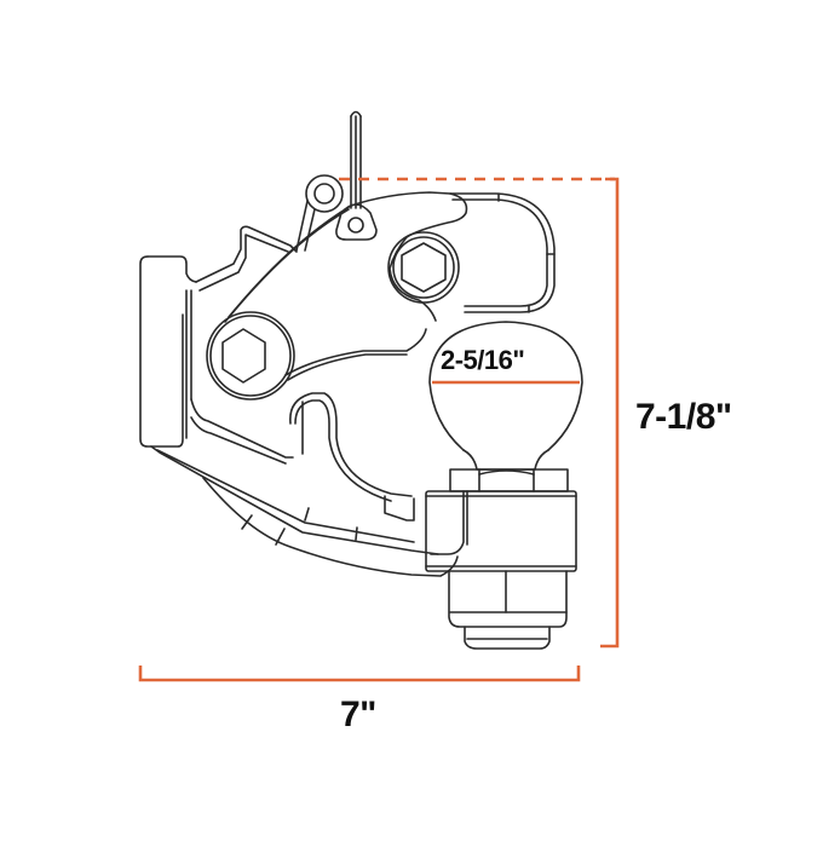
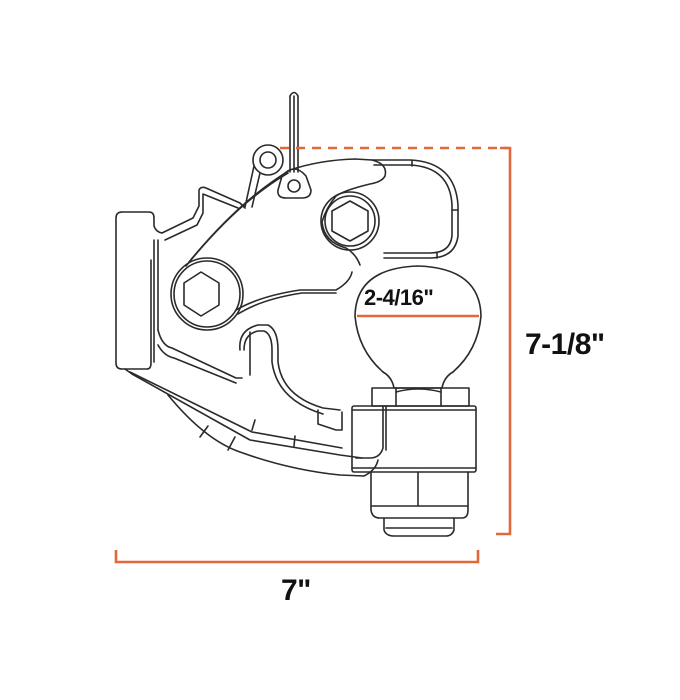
- 2-5/16"
+ 2-4/16"
  7-1/8"
  7"
